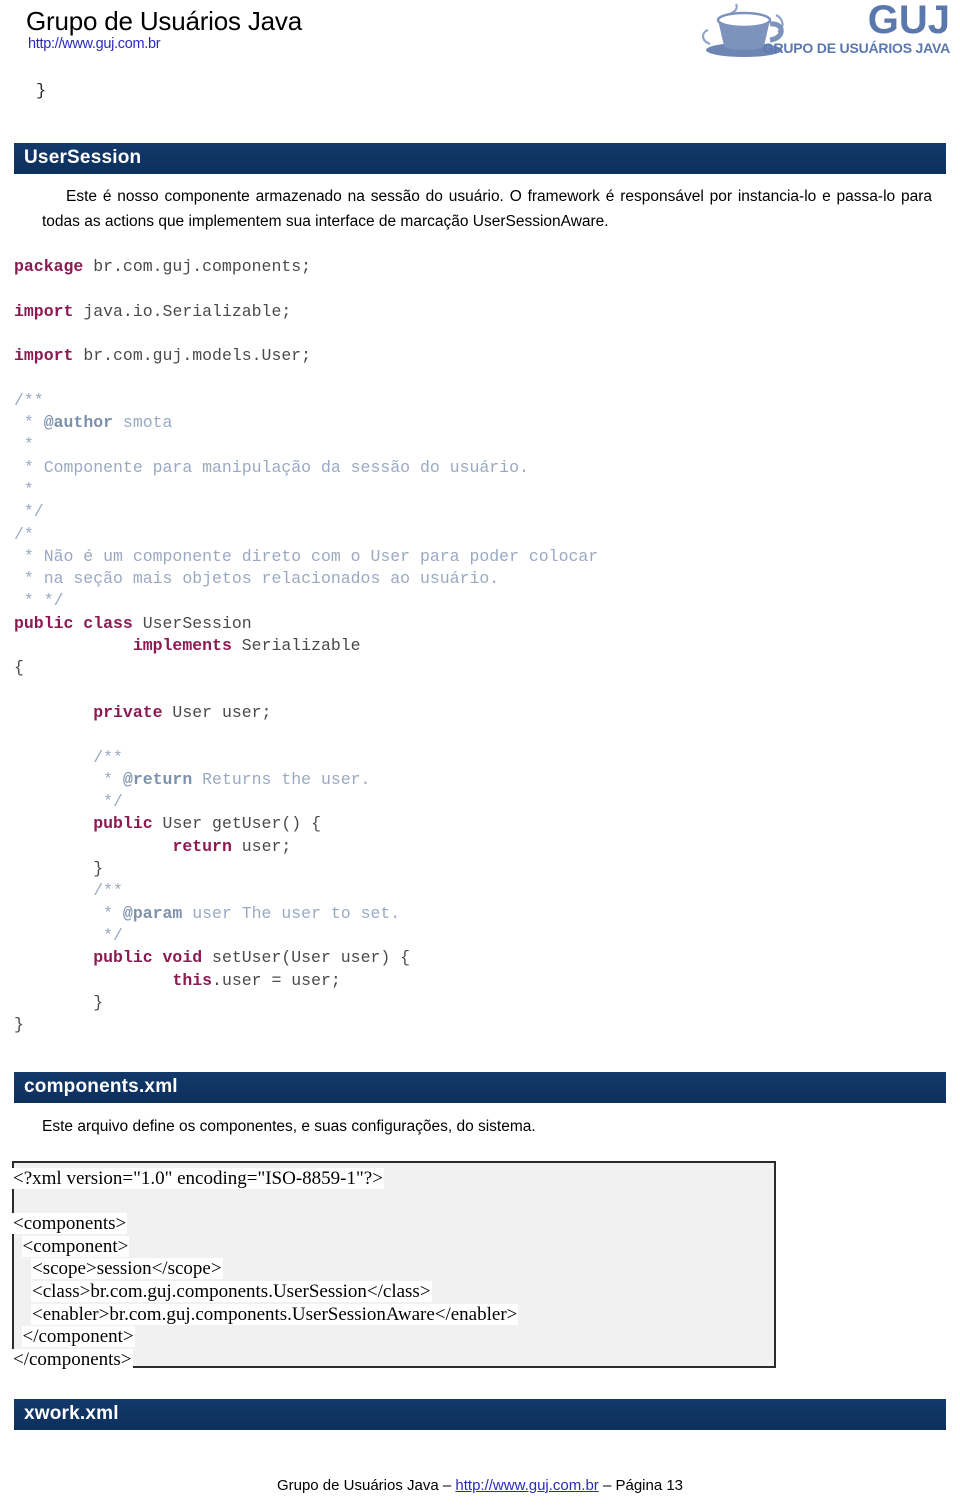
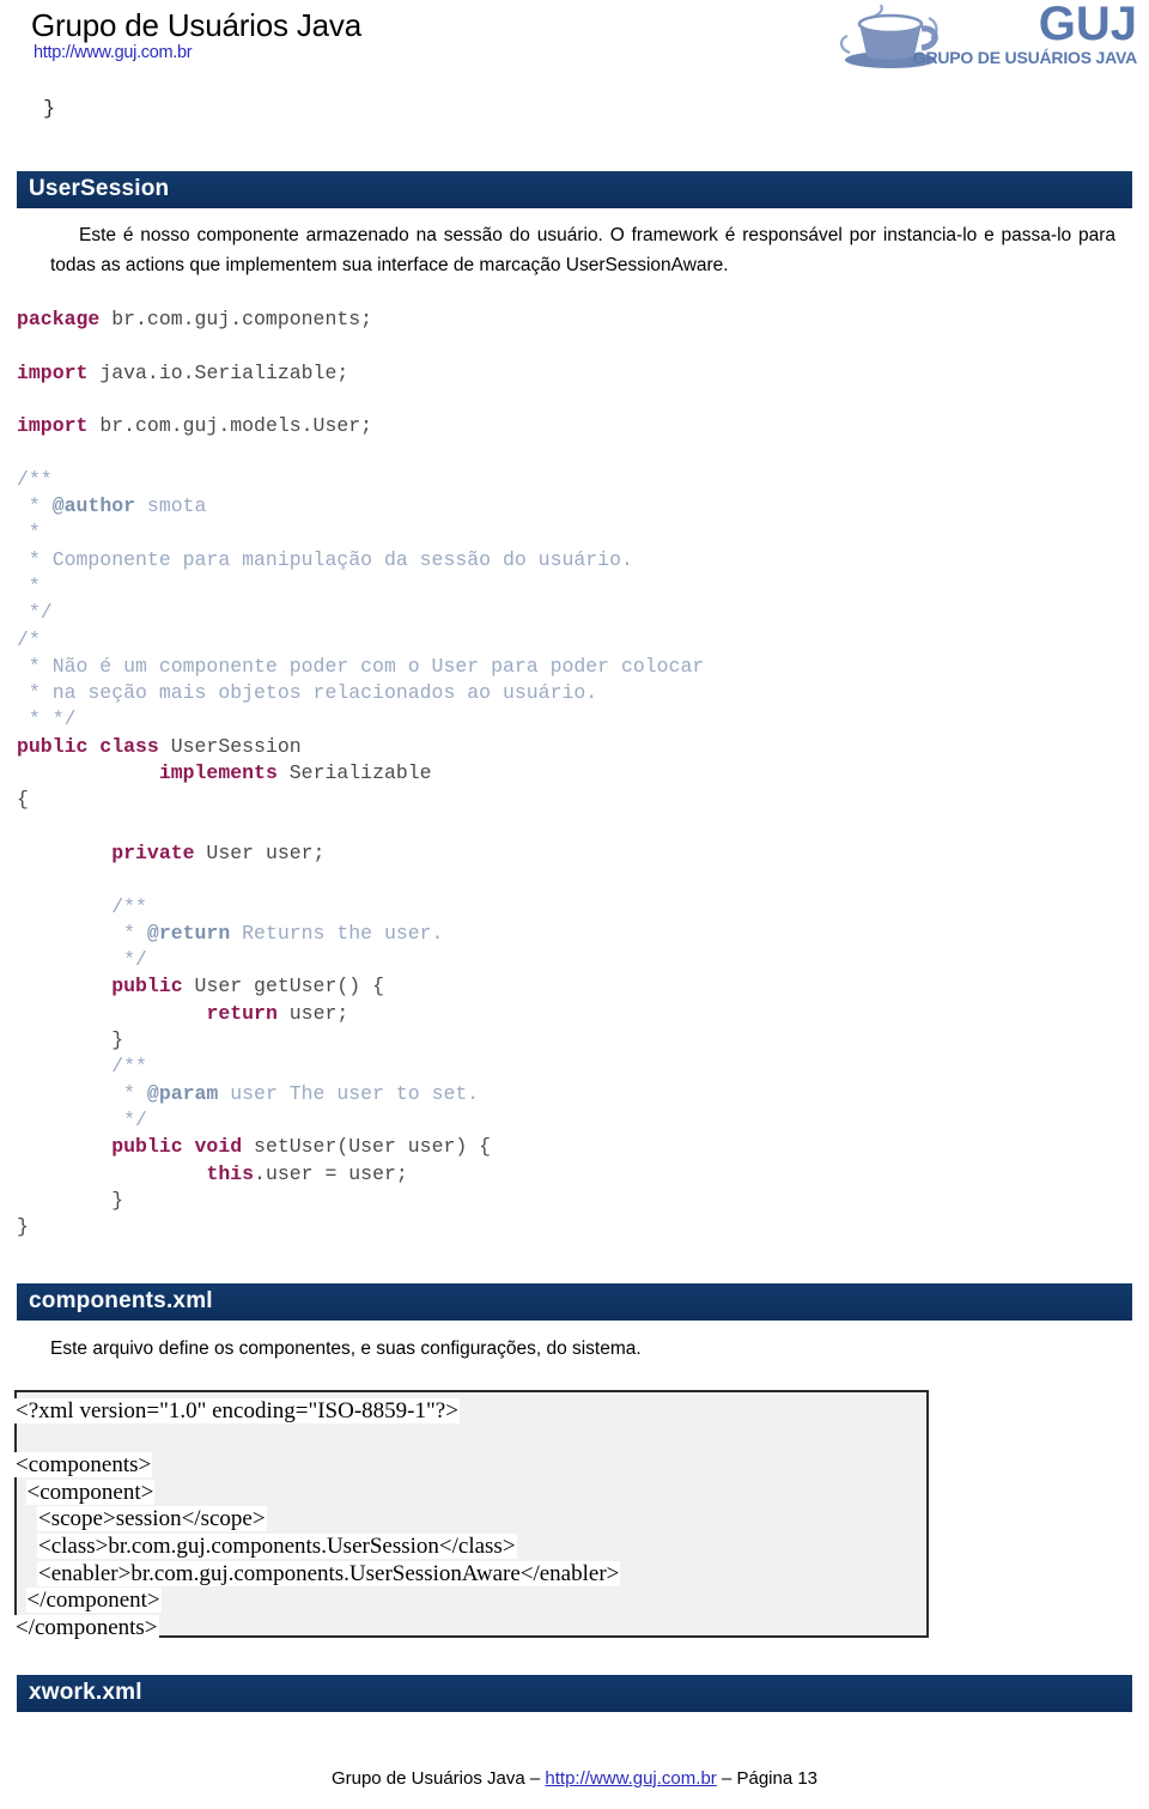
  Grupo de Usuários Java
  http://www.guj.com.br
  GUJ
  GRUPO DE USUÁRIOS JAVA
  }
  UserSession
  Este é nosso componente armazenado na sessão do usuário. O framework é responsável por instancia-lo e passa-lo para todas as actions que implementem sua interface de marcação UserSessionAware.
  package br.com.guj.components;
  import java.io.Serializable;
  import br.com.guj.models.User;
  /**
  * @author smota
  *
  * Componente para manipulação da sessão do usuário.
  *
  */
  /*
- * Não é um componente direto com o User para poder colocar
+ * Não é um componente poder com o User para poder colocar
  * na seção mais objetos relacionados ao usuário.
  * */
  public class UserSession
  implements Serializable
  {
  private User user;
  /**
  * @return Returns the user.
  */
  public User getUser() {
  return user;
  }
  /**
  * @param user The user to set.
  */
  public void setUser(User user) {
  this.user = user;
  }
  }
  components.xml
  Este arquivo define os componentes, e suas configurações, do sistema.
  <?xml version="1.0" encoding="ISO-8859-1"?>
  <components>
  <component>
  <scope>session</scope>
  <class>br.com.guj.components.UserSession</class>
  <enabler>br.com.guj.components.UserSessionAware</enabler>
  </component>
  </components>
  xwork.xml
  Grupo de Usuários Java – http://www.guj.com.br – Página 13
